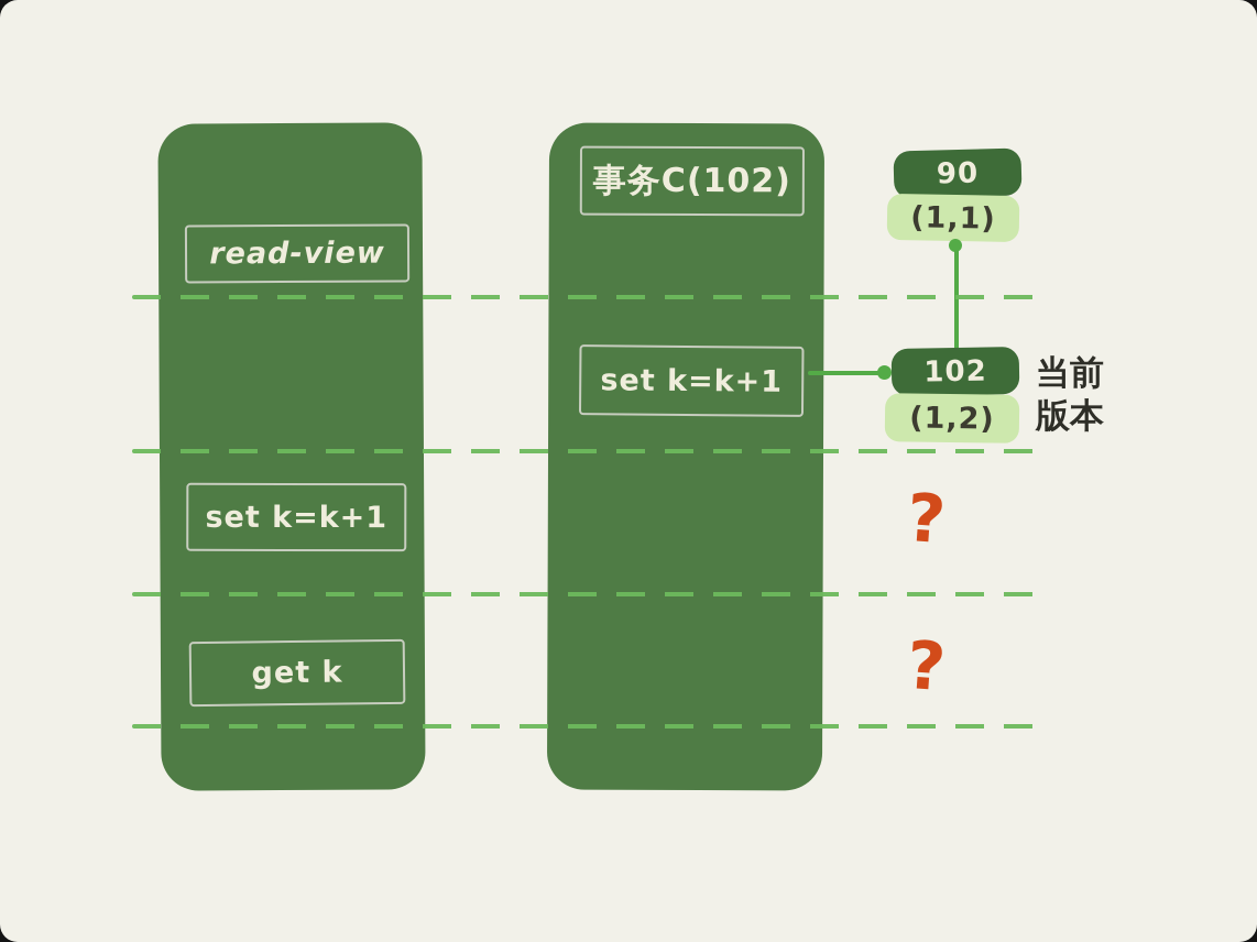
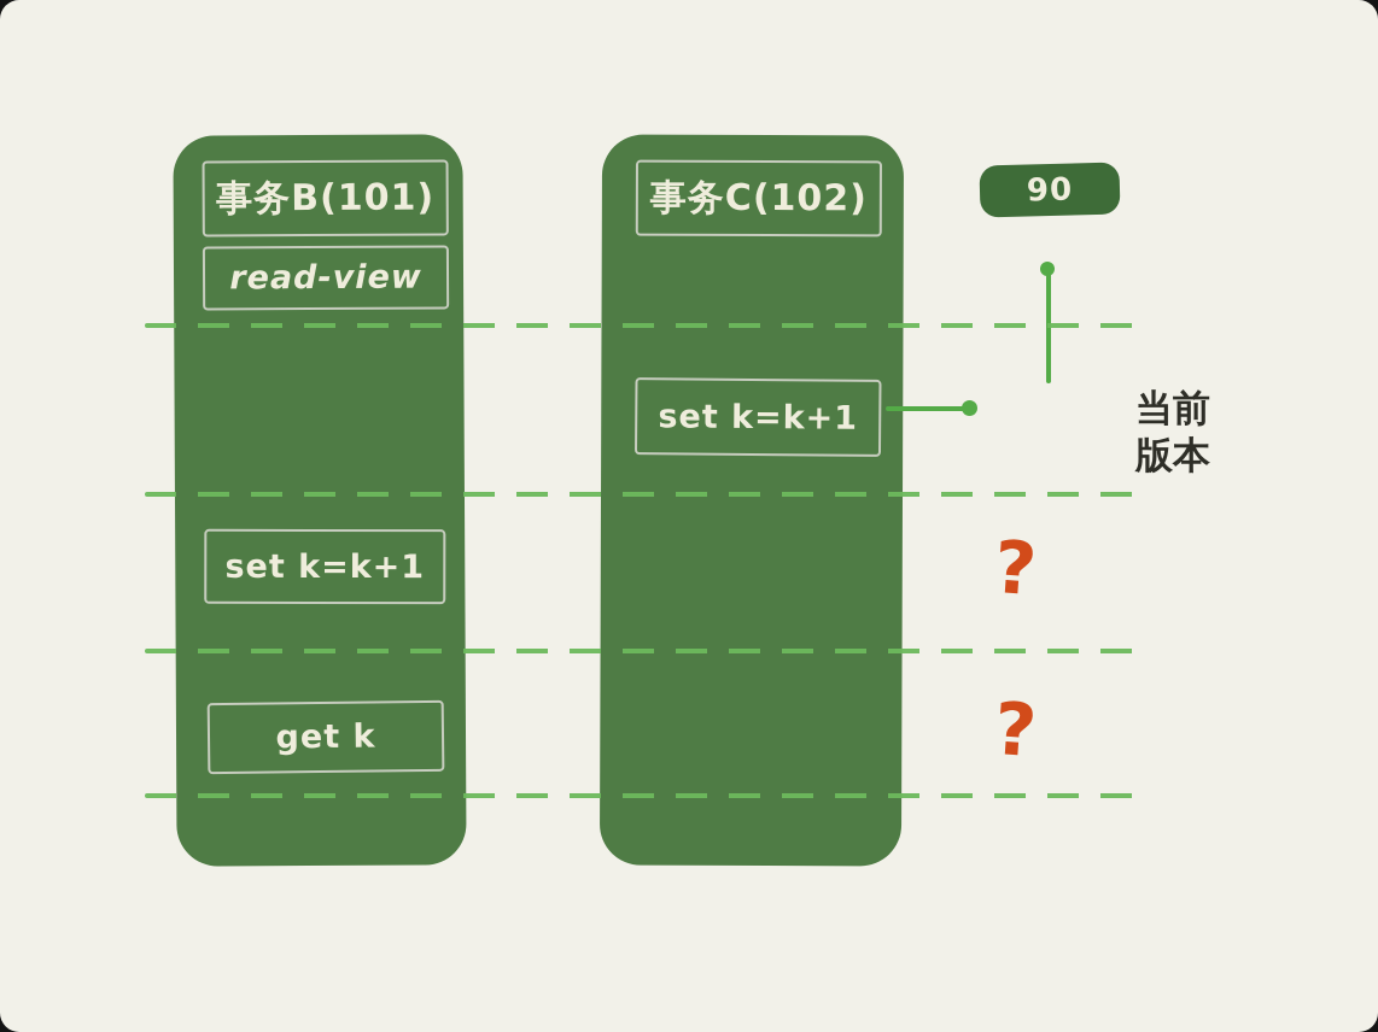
+ 事务B(101)
  read-view
  set k=k+1
  get k
  事务C(102)
  set k=k+1
- (1,1)
- 102
- (1,2)
  当前
  版本
